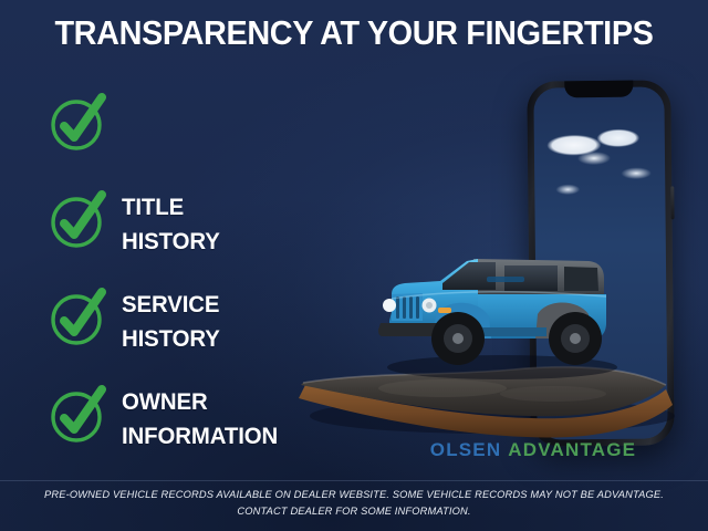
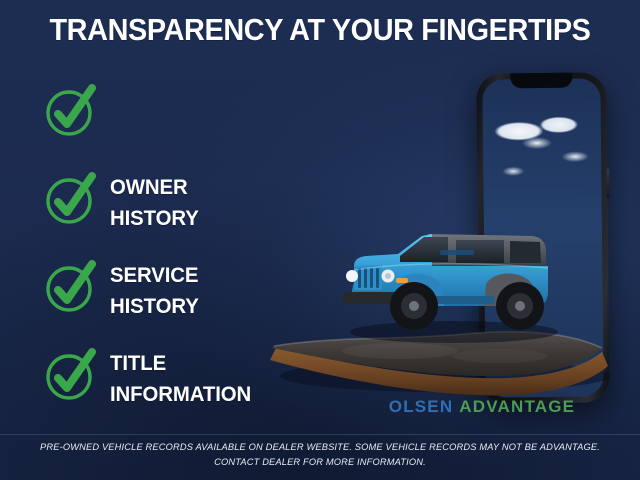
  TRANSPARENCY AT YOUR FINGERTIPS
- TITLE
+ OWNER
  HISTORY
  SERVICE
  HISTORY
- OWNER
+ TITLE
  INFORMATION
  OLSEN ADVANTAGE
  PRE-OWNED VEHICLE RECORDS AVAILABLE ON DEALER WEBSITE. SOME VEHICLE RECORDS MAY NOT BE ADVANTAGE.
- CONTACT DEALER FOR SOME INFORMATION.
+ CONTACT DEALER FOR MORE INFORMATION.
